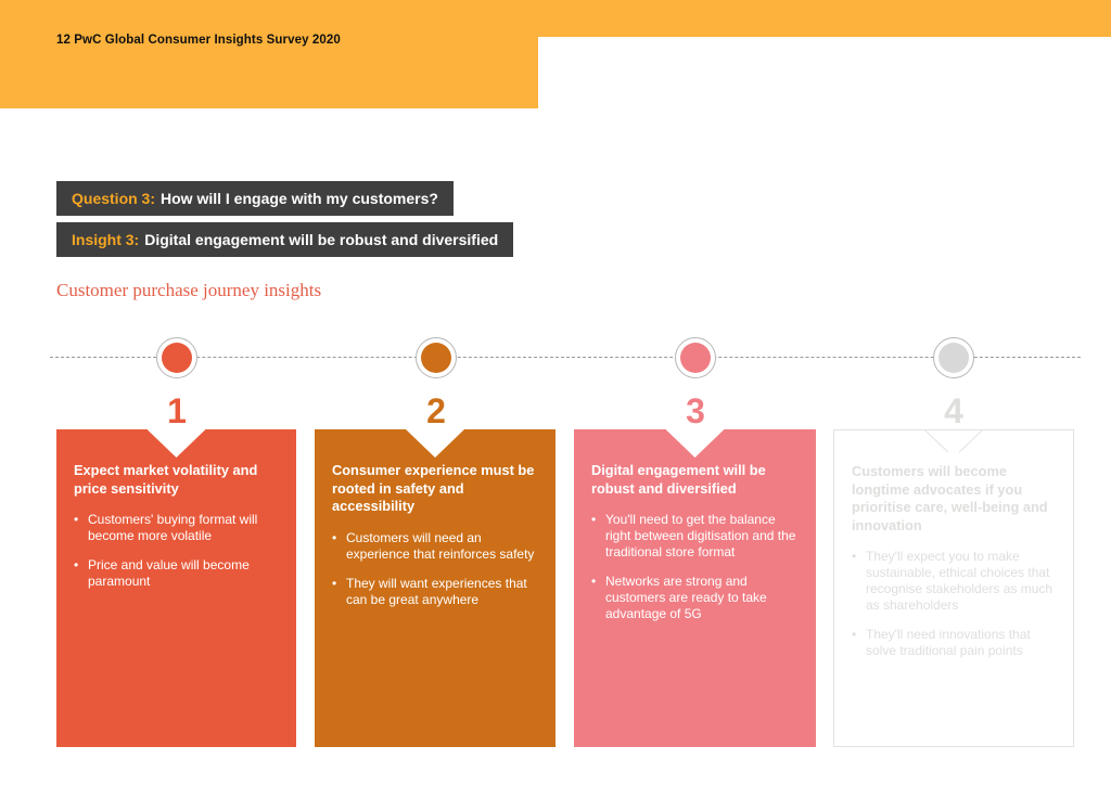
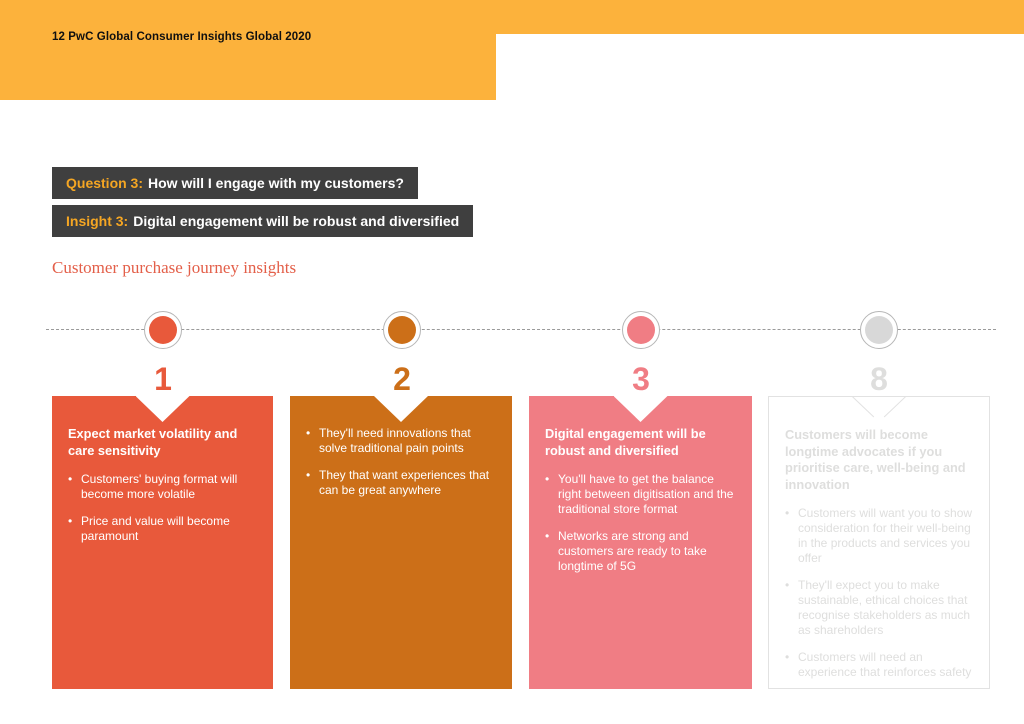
- 12 PwC Global Consumer Insights Survey 2020
+ 12 PwC Global Consumer Insights Global 2020
  Question 3:
  How will I engage with my customers?
  Insight 3:
  Digital engagement will be robust and diversified
  Customer purchase journey insights
  1
  2
  3
- 4
+ 8
- Expect market volatility and price sensitivity
+ Expect market volatility and care sensitivity
  Customers' buying format will become more volatile
  Price and value will become paramount
- Consumer experience must be rooted in safety and accessibility
- Customers will need an experience that reinforces safety
+ They'll need innovations that solve traditional pain points
- They will want experiences that can be great anywhere
+ They that want experiences that can be great anywhere
  Digital engagement will be robust and diversified
- You'll need to get the balance right between digitisation and the traditional store format
+ You'll have to get the balance right between digitisation and the traditional store format
- Networks are strong and customers are ready to take advantage of 5G
+ Networks are strong and customers are ready to take longtime of 5G
  Customers will become longtime advocates if you prioritise care, well-being and innovation
+ Customers will want you to show consideration for their well-being in the products and services you offer
  They'll expect you to make sustainable, ethical choices that recognise stakeholders as much as shareholders
- They'll need innovations that solve traditional pain points
+ Customers will need an experience that reinforces safety
